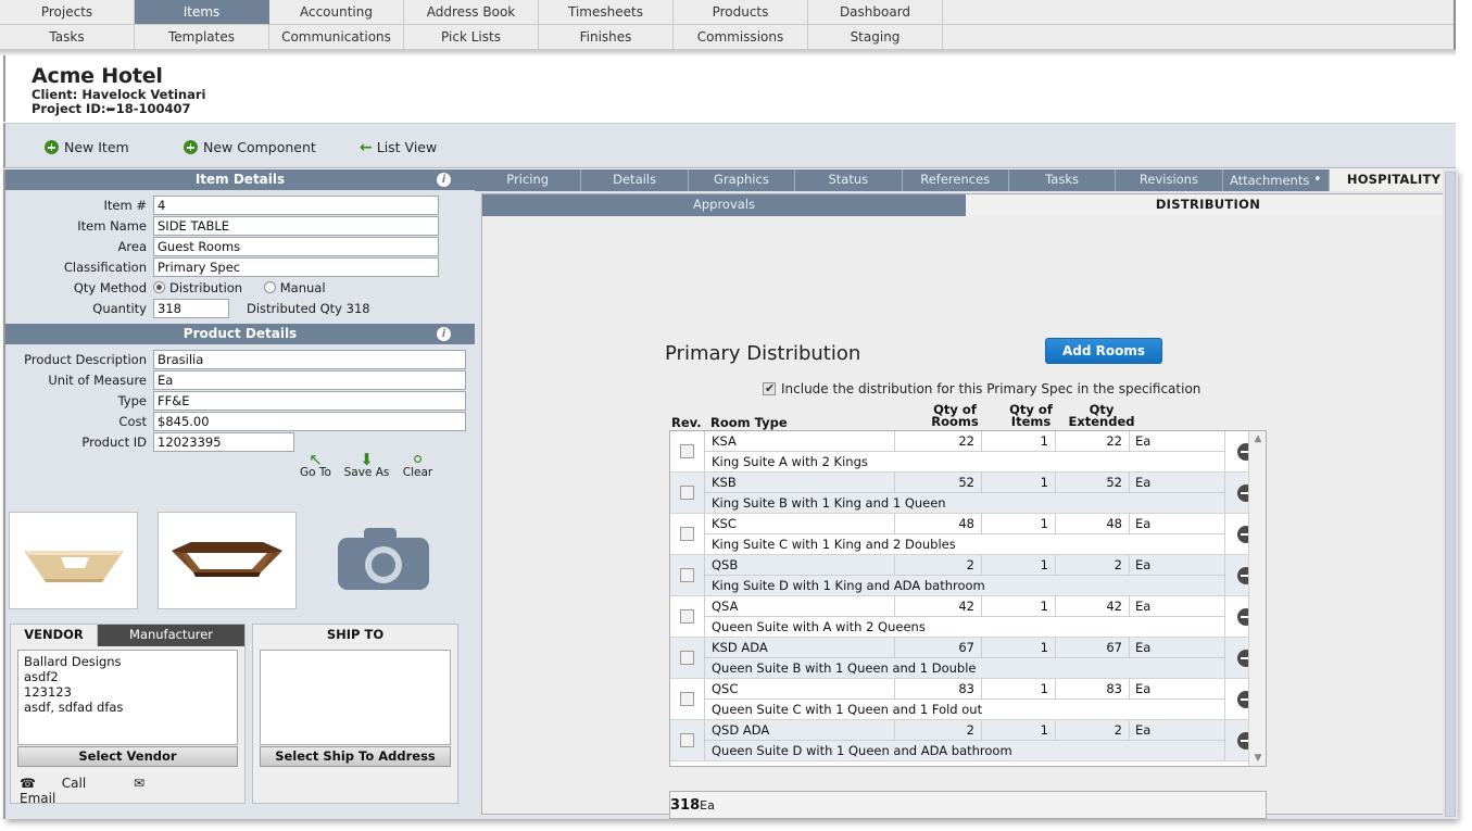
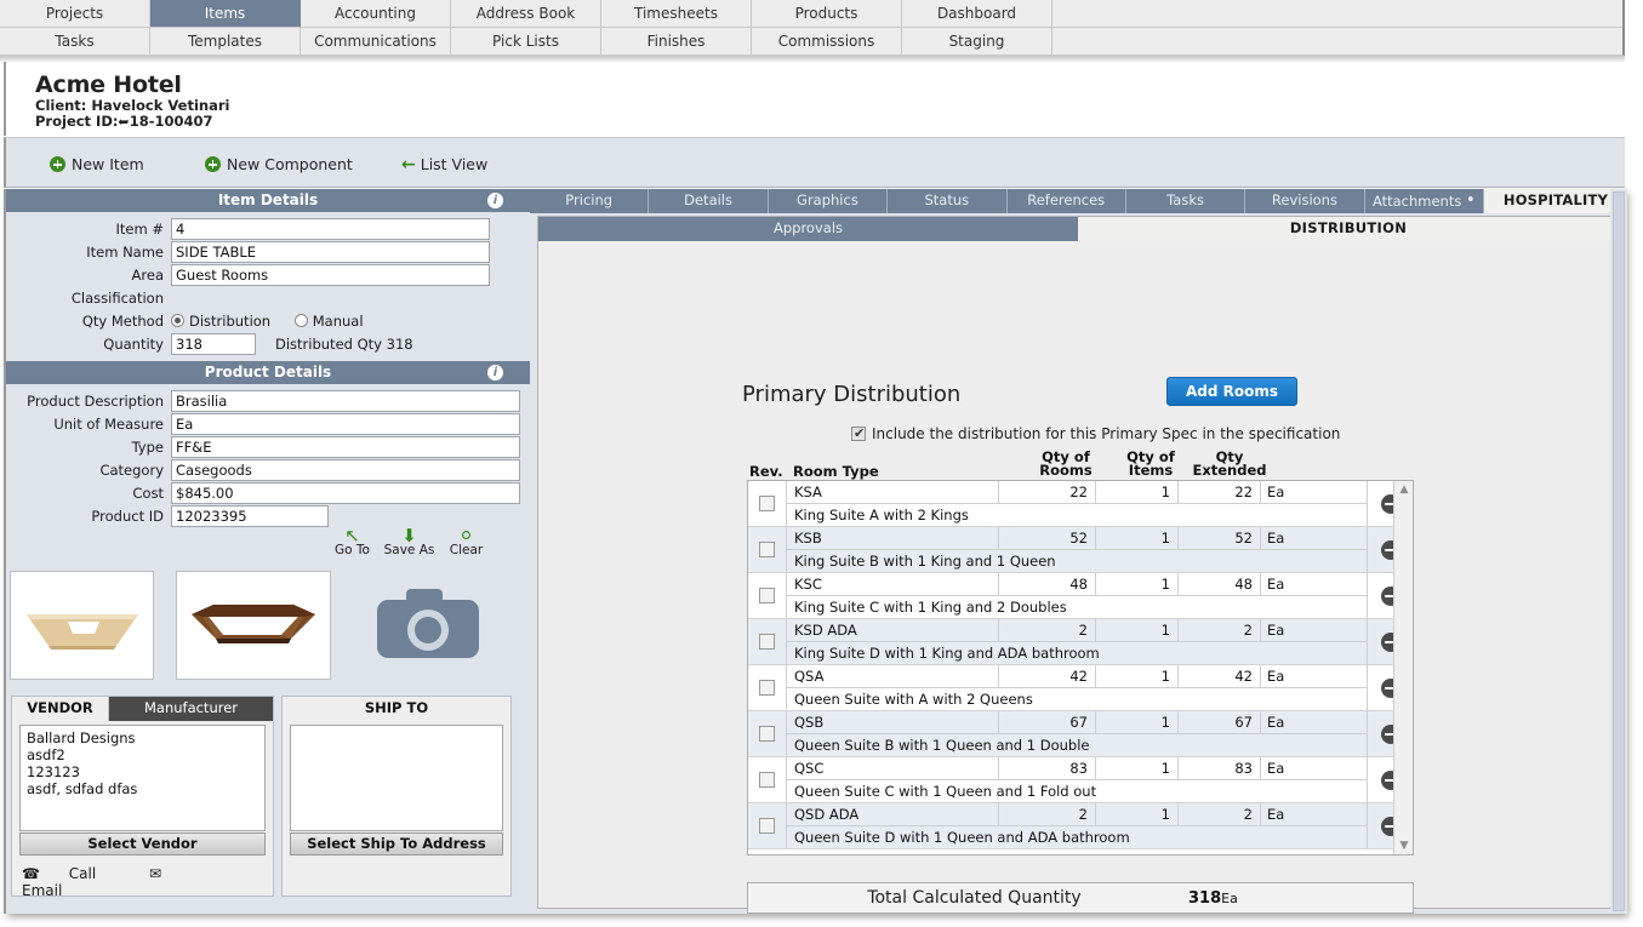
  Projects
  Items
  Accounting
  Address Book
  Timesheets
  Products
  Dashboard
  Tasks
  Templates
  Communications
  Pick Lists
  Finishes
  Commissions
  Staging
  Acme Hotel
  Client: Havelock Vetinari
  New Item
  New Component
  ← List View
  Item Details
  i
  Item #
  4
  Item Name
  SIDE TABLE
  Area
  Guest Rooms
  Classification
- Primary Spec
  Qty Method
  Distribution Manual
  Quantity
  318
  Distributed Qty 318
  Product Details
  i
  Product Description
  Brasilia
  Unit of Measure
  Ea
  Type
  FF&E
+ Category
+ Casegoods
  Cost
  $845.00
  Product ID
  12023395
  ↖
  Go To
  ⬇
  Save As
  ⚪
  Clear
  VENDOR
  Manufacturer
  Ballard Designs
  asdf2
  123123
  asdf, sdfad dfas
  Select Vendor
  ☎ Call ✉ Email
  SHIP TO
  Select Ship To Address
  Pricing
  Details
  Graphics
  Status
  References
  Tasks
  Revisions
  Attachments •
  HOSPITALITY
  Approvals
  DISTRIBUTION
  Primary Distribution
  Add Rooms
  Include the distribution for this Primary Spec in the specification
  Rev.
  Room Type
  Qty of
  Rooms
  Qty of
  Items
  Qty
  Extended
  KSA
  22
  1
  22
  Ea
  King Suite A with 2 Kings
  KSB
  52
  1
  52
  Ea
  King Suite B with 1 King and 1 Queen
  KSC
  48
  1
  48
  Ea
  King Suite C with 1 King and 2 Doubles
- QSB
+ KSD ADA
  2
  1
  2
  Ea
  King Suite D with 1 King and ADA bathroom
  QSA
  42
  1
  42
  Ea
  Queen Suite with A with 2 Queens
- KSD ADA
+ QSB
  67
  1
  67
  Ea
  Queen Suite B with 1 Queen and 1 Double
  QSC
  83
  1
  83
  Ea
  Queen Suite C with 1 Queen and 1 Fold out
  QSD ADA
  2
  1
  2
  Ea
  Queen Suite D with 1 Queen and ADA bathroom
  ▲
  ▼
+ Total Calculated Quantity
  318Ea
